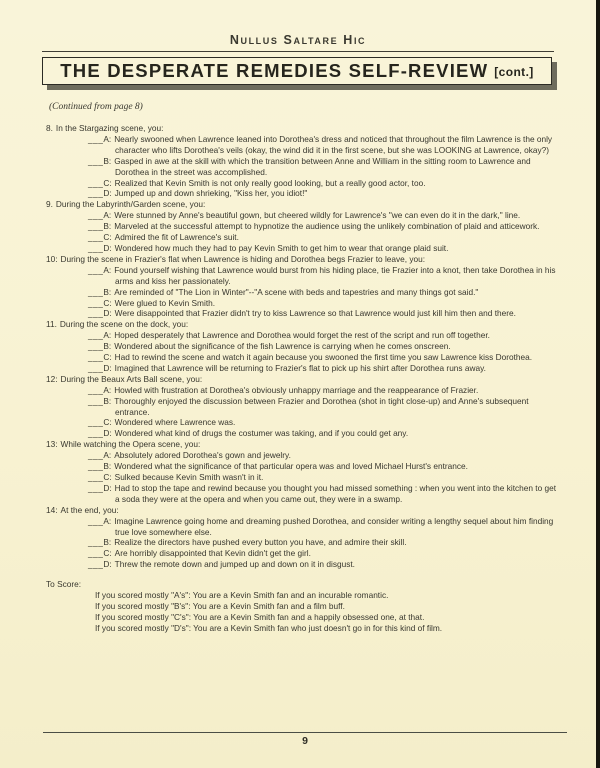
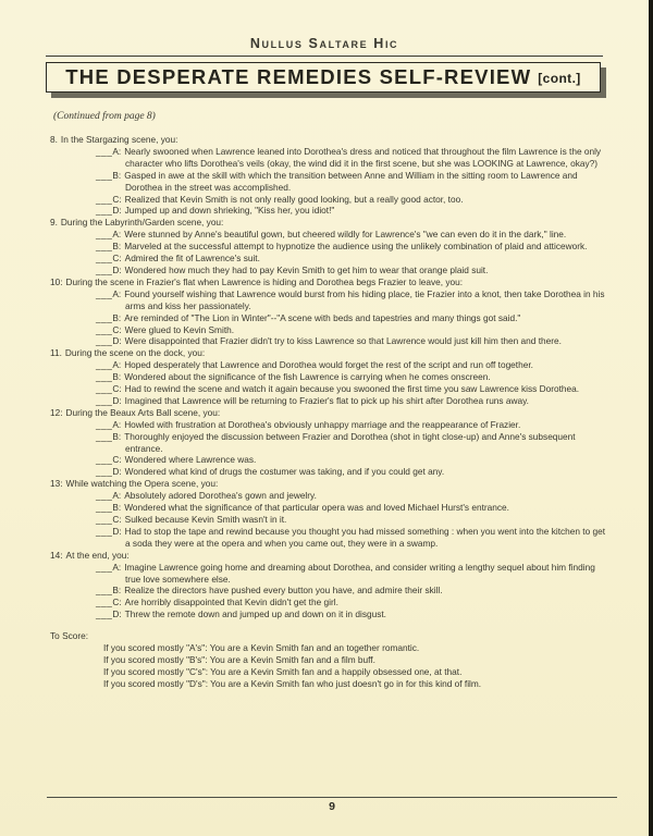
  Nullus Saltare Hic
  THE DESPERATE REMEDIES SELF-REVIEW
  [cont.]
  (Continued from page 8)
  8. In the Stargazing scene, you:
  ___A: Nearly swooned when Lawrence leaned into Dorothea's dress and noticed that throughout the film Lawrence is the only character who lifts Dorothea's veils (okay, the wind did it in the first scene, but she was LOOKING at Lawrence, okay?)
  ___B: Gasped in awe at the skill with which the transition between Anne and William in the sitting room to Lawrence and Dorothea in the street was accomplished.
  ___C: Realized that Kevin Smith is not only really good looking, but a really good actor, too.
  ___D: Jumped up and down shrieking, "Kiss her, you idiot!"
  9. During the Labyrinth/Garden scene, you:
  ___A: Were stunned by Anne's beautiful gown, but cheered wildly for Lawrence's "we can even do it in the dark," line.
  ___B: Marveled at the successful attempt to hypnotize the audience using the unlikely combination of plaid and atticework.
  ___C: Admired the fit of Lawrence's suit.
  ___D: Wondered how much they had to pay Kevin Smith to get him to wear that orange plaid suit.
  10: During the scene in Frazier's flat when Lawrence is hiding and Dorothea begs Frazier to leave, you:
  ___A: Found yourself wishing that Lawrence would burst from his hiding place, tie Frazier into a knot, then take Dorothea in his arms and kiss her passionately.
  ___B: Are reminded of "The Lion in Winter"--"A scene with beds and tapestries and many things got said."
  ___C: Were glued to Kevin Smith.
  ___D: Were disappointed that Frazier didn't try to kiss Lawrence so that Lawrence would just kill him then and there.
  11. During the scene on the dock, you:
  ___A: Hoped desperately that Lawrence and Dorothea would forget the rest of the script and run off together.
  ___B: Wondered about the significance of the fish Lawrence is carrying when he comes onscreen.
  ___C: Had to rewind the scene and watch it again because you swooned the first time you saw Lawrence kiss Dorothea.
  ___D: Imagined that Lawrence will be returning to Frazier's flat to pick up his shirt after Dorothea runs away.
  12: During the Beaux Arts Ball scene, you:
  ___A: Howled with frustration at Dorothea's obviously unhappy marriage and the reappearance of Frazier.
  ___B: Thoroughly enjoyed the discussion between Frazier and Dorothea (shot in tight close-up) and Anne's subsequent entrance.
  ___C: Wondered where Lawrence was.
  ___D: Wondered what kind of drugs the costumer was taking, and if you could get any.
  13: While watching the Opera scene, you:
  ___A: Absolutely adored Dorothea's gown and jewelry.
  ___B: Wondered what the significance of that particular opera was and loved Michael Hurst's entrance.
  ___C: Sulked because Kevin Smith wasn't in it.
  ___D: Had to stop the tape and rewind because you thought you had missed something : when you went into the kitchen to get a soda they were at the opera and when you came out, they were in a swamp.
  14: At the end, you:
- ___A: Imagine Lawrence going home and dreaming pushed Dorothea, and consider writing a lengthy sequel about him finding true love somewhere else.
+ ___A: Imagine Lawrence going home and dreaming about Dorothea, and consider writing a lengthy sequel about him finding true love somewhere else.
  ___B: Realize the directors have pushed every button you have, and admire their skill.
  ___C: Are horribly disappointed that Kevin didn't get the girl.
  ___D: Threw the remote down and jumped up and down on it in disgust.
  To Score:
- If you scored mostly "A's": You are a Kevin Smith fan and an incurable romantic.
+ If you scored mostly "A's": You are a Kevin Smith fan and an together romantic.
  If you scored mostly "B's": You are a Kevin Smith fan and a film buff.
  If you scored mostly "C's": You are a Kevin Smith fan and a happily obsessed one, at that.
  If you scored mostly "D's": You are a Kevin Smith fan who just doesn't go in for this kind of film.
  9
